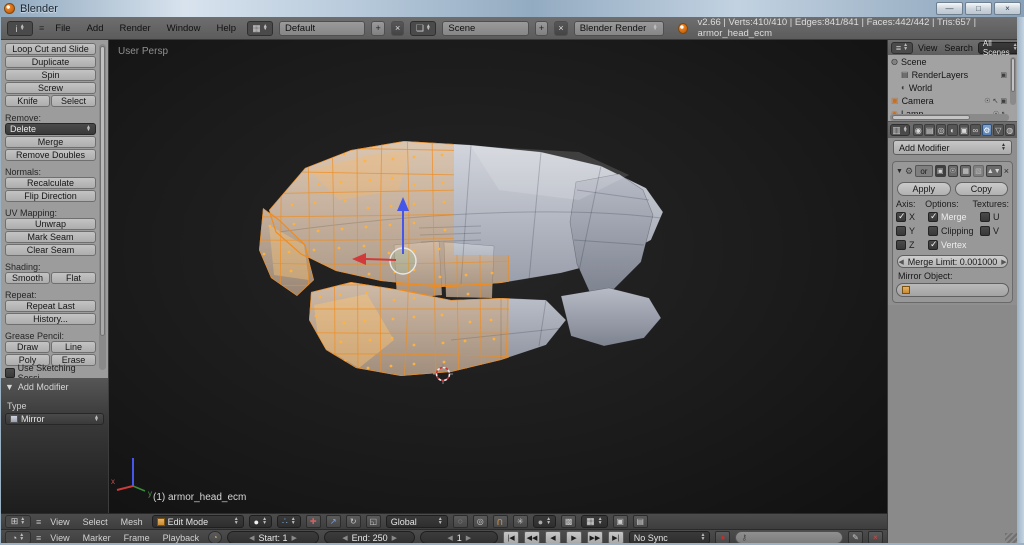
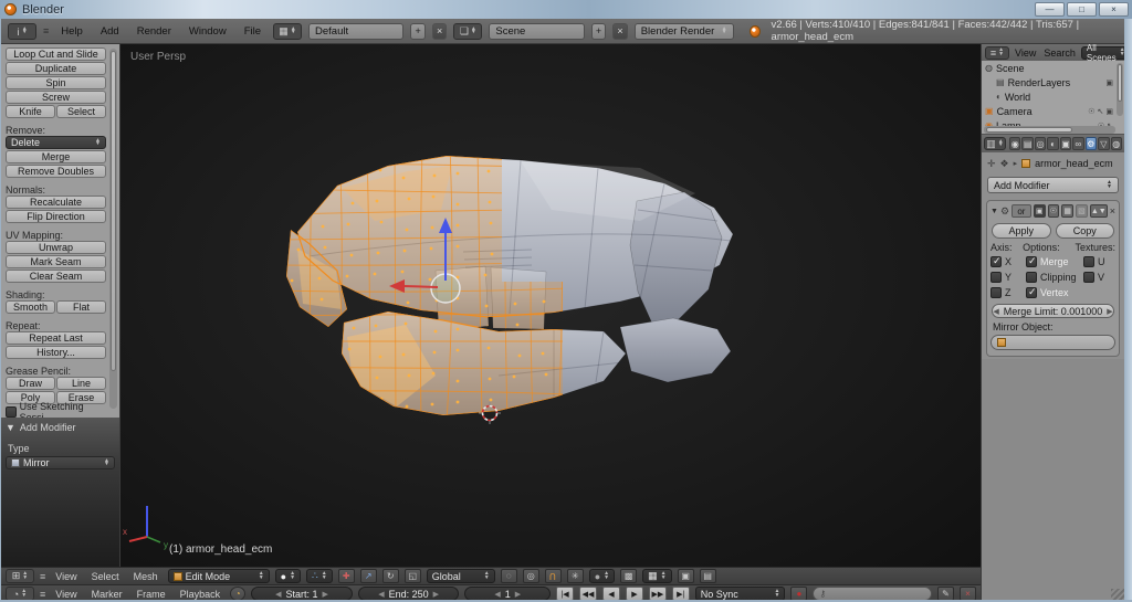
  Blender
  —
  □
  ×
  ℹ
  ≡
- File
+ Help
  Add
  Render
  Window
- Help
+ File
  ▦
  Default
  +
  ×
  ❏
  Scene
  +
  ×
  Blender Render
  v2.66 | Verts:410/410 | Edges:841/841 | Faces:442/442 | Tris:657 | armor_head_ecm
  Loop Cut and Slide
  Duplicate
  Spin
  Screw
  Knife
  Select
  Remove:
  Delete
  Merge
  Remove Doubles
  Normals:
  Recalculate
  Flip Direction
  UV Mapping:
  Unwrap
  Mark Seam
  Clear Seam
  Shading:
  Smooth
  Flat
  Repeat:
  Repeat Last
  History...
  Grease Pencil:
  Draw
  Line
  Poly
  Erase
  Use Sketching
  ▼
  Add Modifier
  Type
  Mirror
  User Persp
  x
  y
  (1) armor_head_ecm
  ⊞
  ≡
  View
  Select
  Mesh
  Edit Mode
  ●
  ∴
  ✚
  ↗
  ↻
  ◱
  Global
  ◌
  ◎
  ✳
  ●
  ▩
  ▦
  ▣
  ▤
  ◔
  ≡
  View
  Marker
  Frame
  Playback
  ◔
  Start: 1
  End: 250
  1
  No Sync
  ●
  ⚷
  ✎
  ×
  ≡
  View
  Search
  All Scenes
  ◍
  Scene
  ▤
  RenderLayers
  ◐
  World
  ▣
  Camera
  ▥
  ◉
  ▤
  ◎
  ◐
  ▣
  ∞
  ⚙
  ▽
  ◍
+ ✛
+ ❖
+ armor_head_ecm
  Add Modifier
  ⚙
  or
  ×
  Apply
  Copy
  Axis:
  Options:
  Textures:
  X
  Y
  Z
  Merge
  Clipping
  Vertex
  U
  V
  Merge Limit: 0.001000
  Mirror Object:
